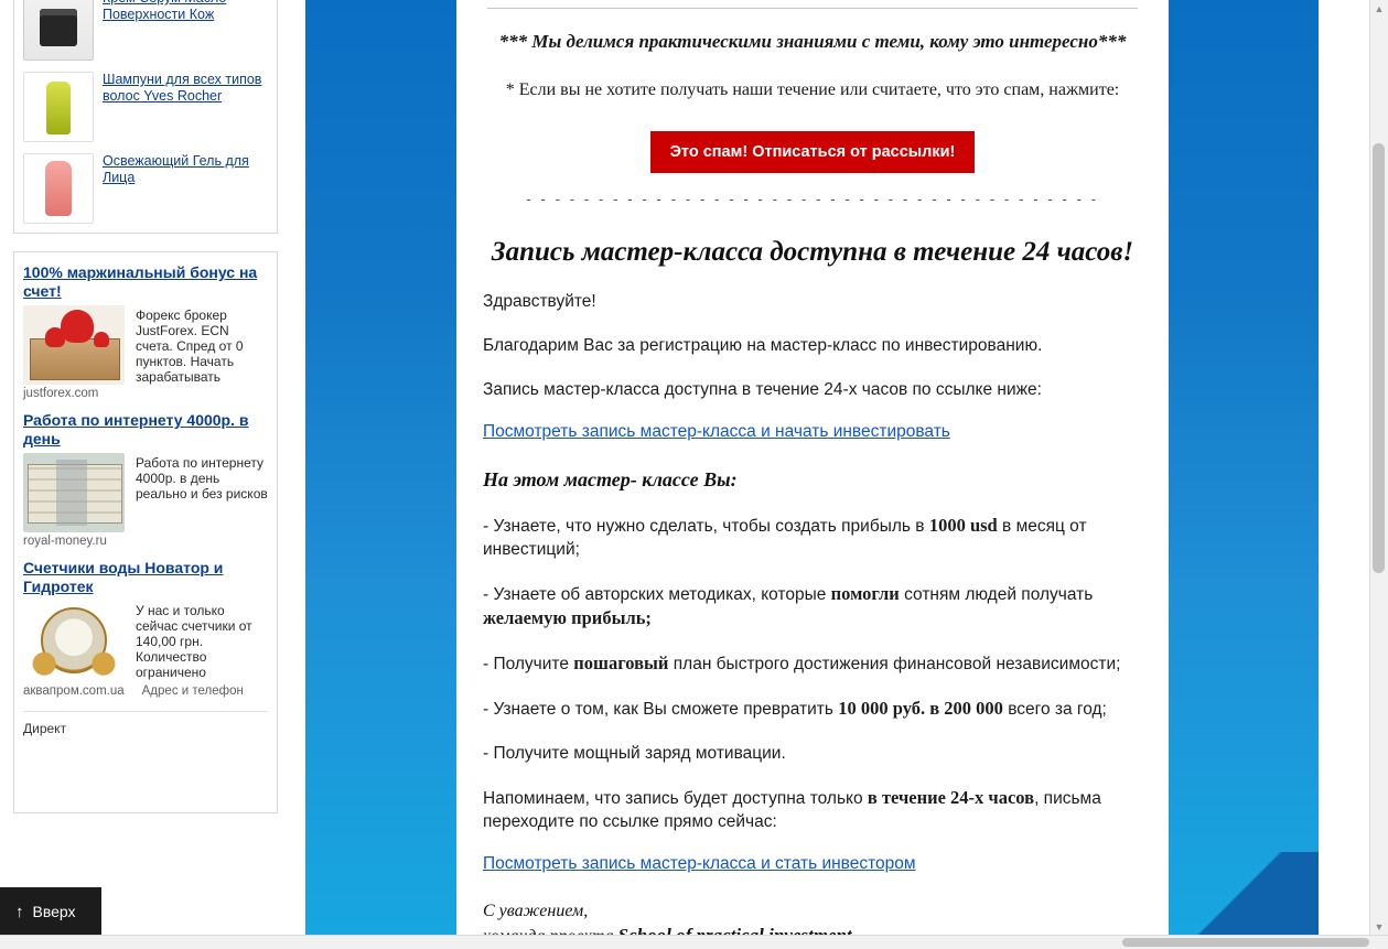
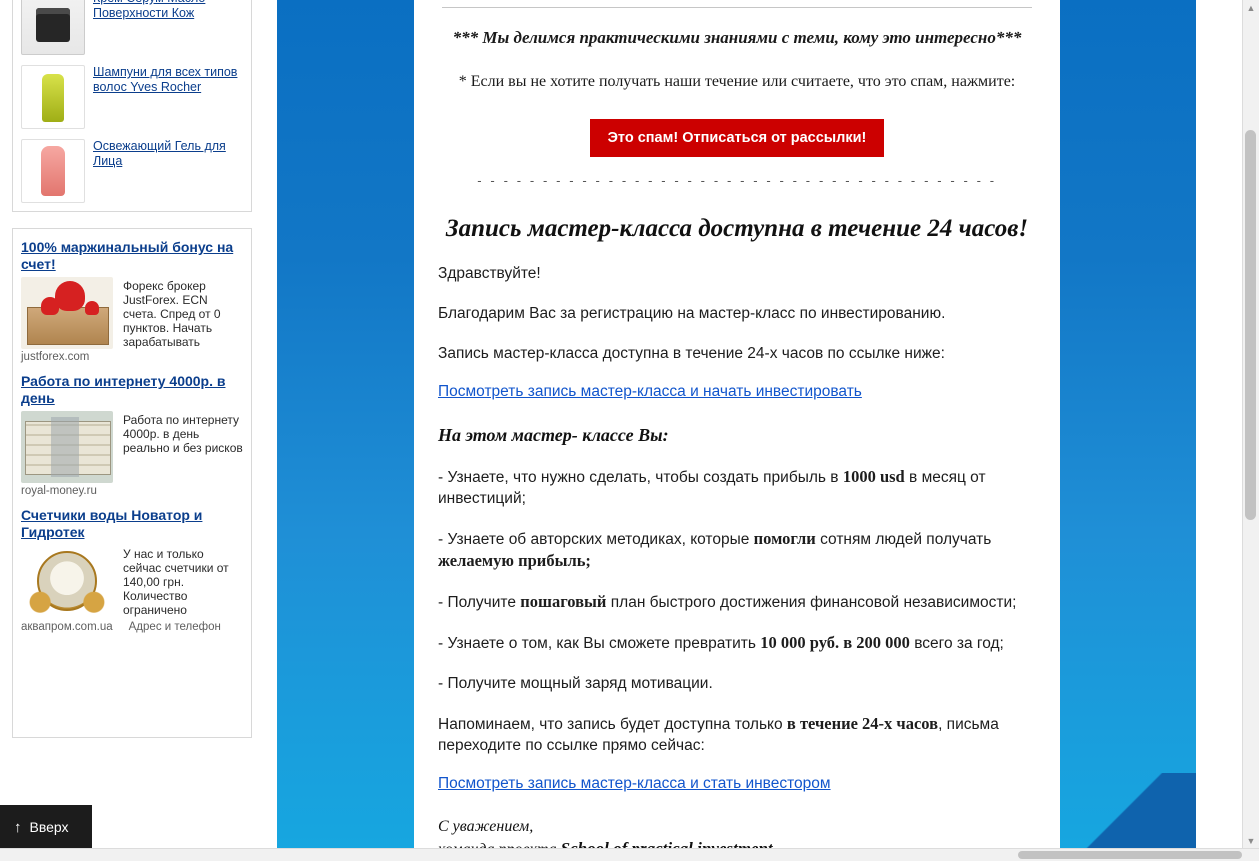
  Шампуни для всех типов волос Yves Rocher
  Освежающий Гель для Лица
  100% маржинальный бонус на счет!
  Форекс брокер JustForex. ECN счета. Спред от 0 пунктов. Начать зарабатывать
  justforex.com
  Работа по интернету 4000р. в день
  Работа по интернету 4000р. в день реально и без рисков
  royal-money.ru
  Счетчики воды Новатор и Гидротек
  У нас и только сейчас счетчики от 140,00 грн. Количество ограничено
  аквапром.com.ua
  Адрес и телефон
- Директ
  *** Мы делимся практическими знаниями с теми, кому это интересно***
  * Если вы не хотите получать наши течение или считаете, что это спам, нажмите:
  Это спам! Отписаться от рассылки!
  - - - - - - - - - - - - - - - - - - - - - - - - - - - - - - - - - - - - - - - -
  Запись мастер-класса доступна в течение 24 часов!
  Здравствуйте!
  Благодарим Вас за регистрацию на мастер-класс по инвестированию.
  Запись мастер-класса доступна в течение 24-х часов по ссылке ниже:
  Посмотреть запись мастер-класса и начать инвестировать
  На этом мастер- классе Вы:
  - Узнаете, что нужно сделать, чтобы создать прибыль в 1000 usd в месяц от инвестиций;
  - Узнаете об авторских методиках, которые помогли сотням людей получать желаемую прибыль;
  - Получите пошаговый план быстрого достижения финансовой независимости;
  - Узнаете о том, как Вы сможете превратить 10 000 руб. в 200 000 всего за год;
  - Получите мощный заряд мотивации.
  Напоминаем, что запись будет доступна только в течение 24-х часов, письма переходите по ссылке прямо сейчас:
  Посмотреть запись мастер-класса и стать инвестором
  С уважением,
  ↑
  Вверх
  ▲
  ▼
